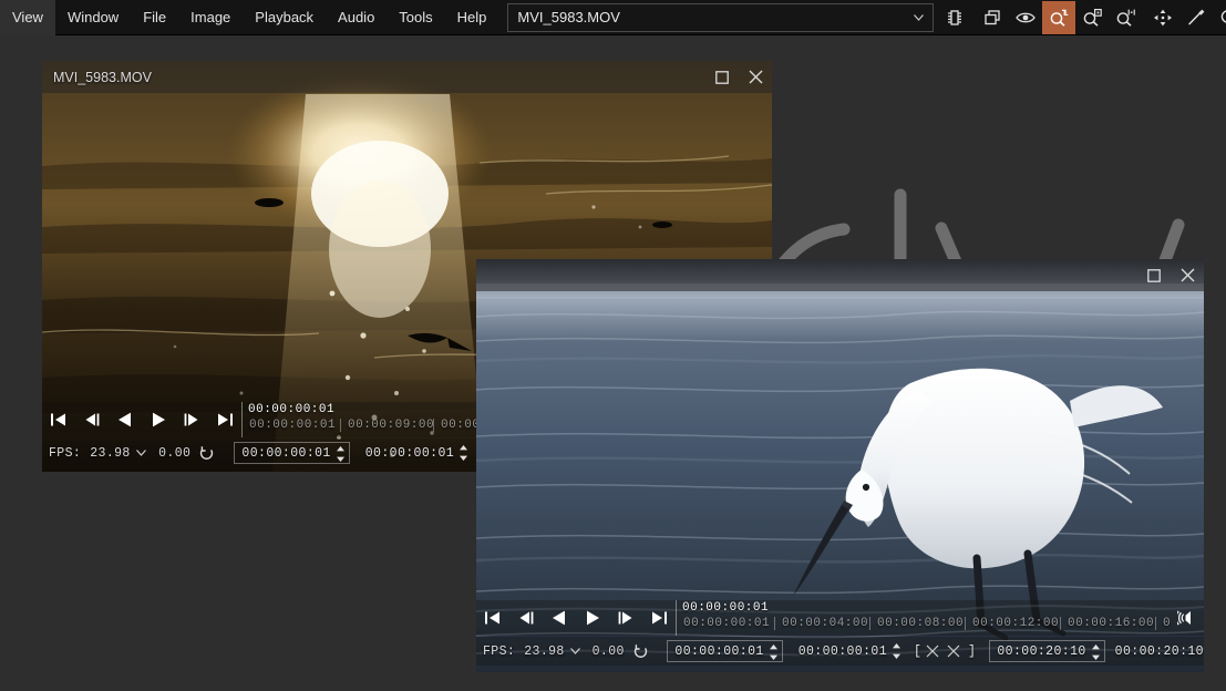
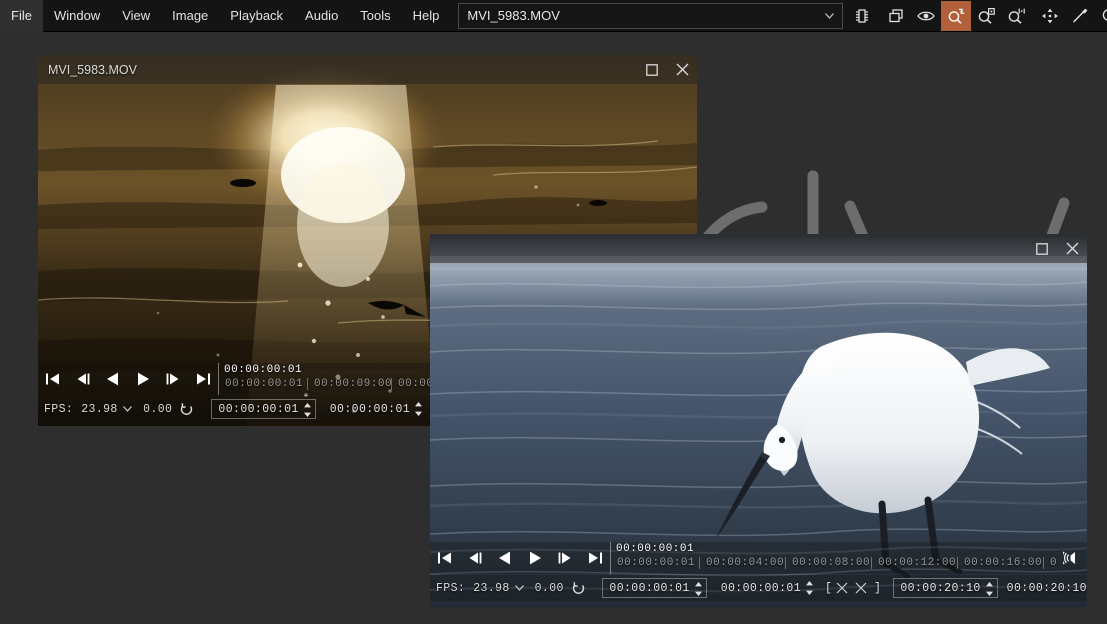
- View
+ File
  Window
- File
+ View
  Image
  Playback
  Audio
  Tools
  Help
  MVI_5983.MOV
  MVI_5983.MOV
  00:00:00:01
  00:00:00:01
  00:00:09:00
  FPS:
  23.98
  0.00
  00:00:00:01
  00:00:00:01
  00:00:00:01
  00:00:00:01
  00:00:04:00
  00:00:08:00
  00:00:12:00
  00:00:16:00
  0
  FPS:
  23.98
  0.00
  00:00:00:01
  00:00:00:01
  [
  ]
  00:00:20:10
  00:00:20:10
